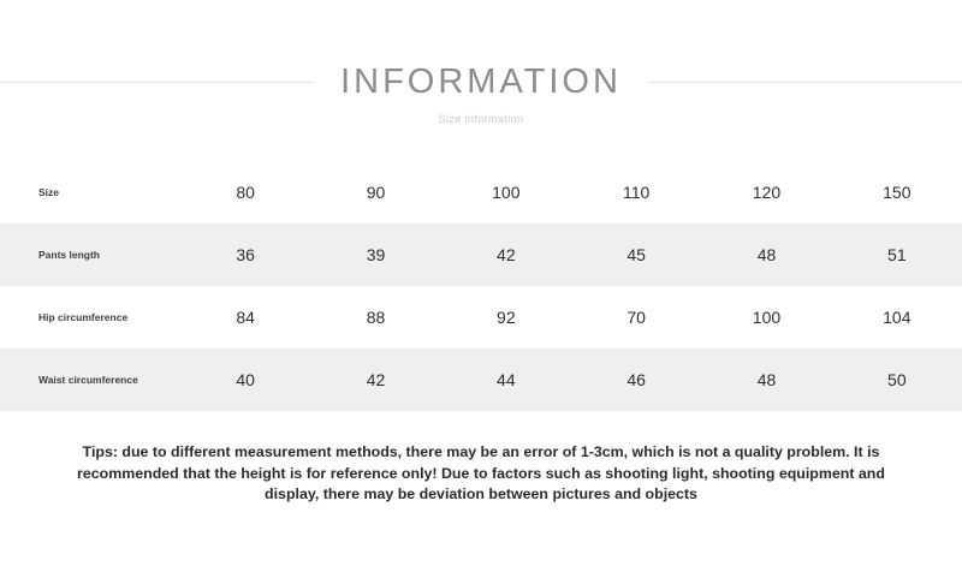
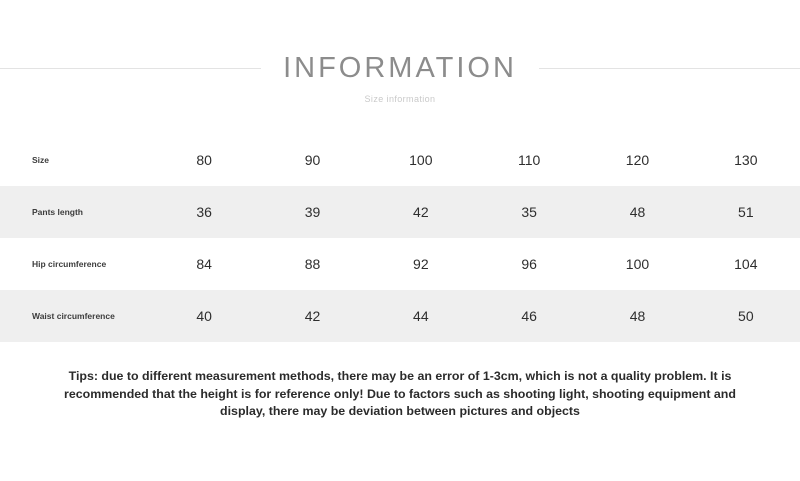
  INFORMATION
  Size information
- Size	80	90	100	110	120	150
+ Size	80	90	100	110	120	130
- Pants length	36	39	42	45	48	51
+ Pants length	36	39	42	35	48	51
- Hip circumference	84	88	92	70	100	104
+ Hip circumference	84	88	92	96	100	104
  Waist circumference	40	42	44	46	48	50
  Tips: due to different measurement methods, there may be an error of 1-3cm, which is not a quality problem. It is recommended that the height is for reference only! Due to factors such as shooting light, shooting equipment and display, there may be deviation between pictures and objects
